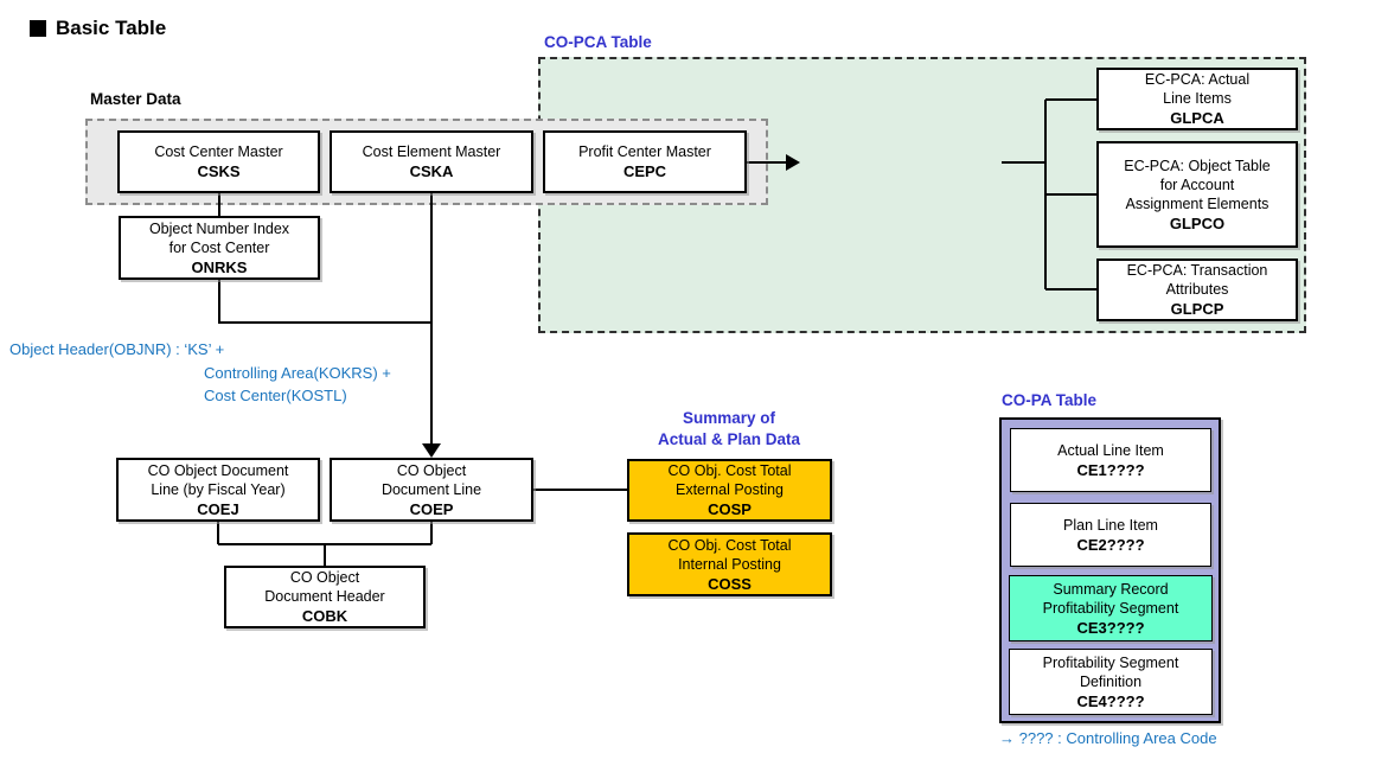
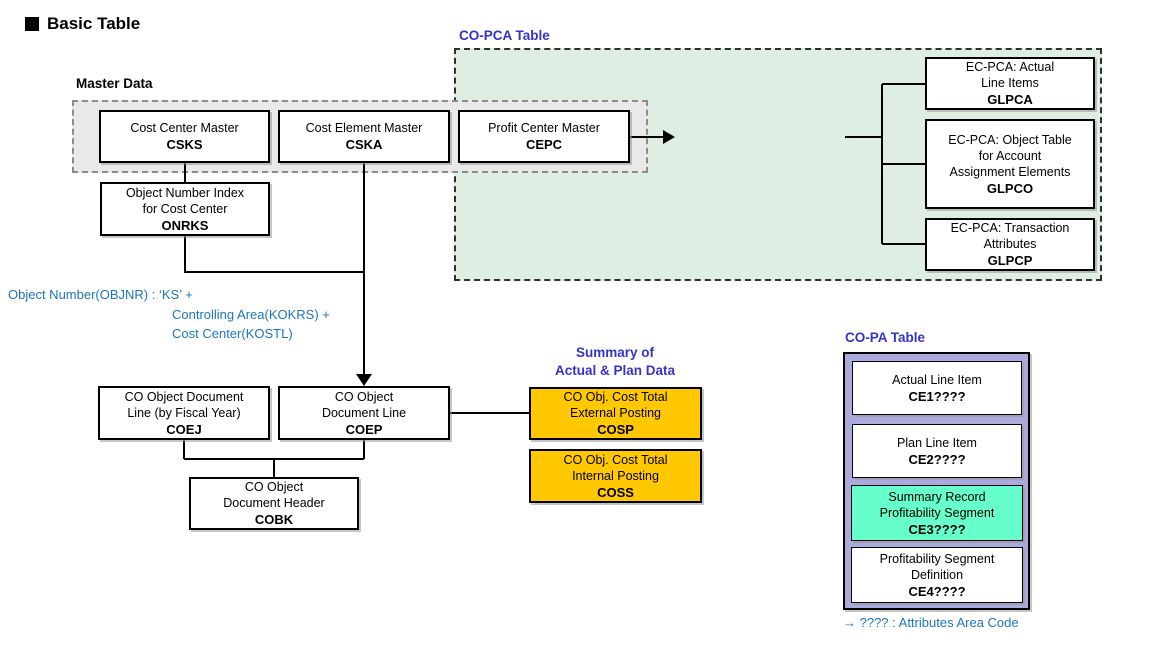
  Basic Table
  Master Data
  CO-PCA Table
  CO-PA Table
  Summary of
  Actual & Plan Data
- Object Header(OBJNR) : ‘KS’ +
+ Object Number(OBJNR) : ‘KS’ +
  Controlling Area(KOKRS) +
  Cost Center(KOSTL)
- → ???? : Controlling Area Code
+ → ???? : Attributes Area Code
  Cost Center Master
  CSKS
  Cost Element Master
  CSKA
  Profit Center Master
  CEPC
  Object Number Index
  for Cost Center
  ONRKS
  EC-PCA: Actual
  Line Items
  GLPCA
  EC-PCA: Object Table
  for Account
  Assignment Elements
  GLPCO
  EC-PCA: Transaction
  Attributes
  GLPCP
  CO Object Document
  Line (by Fiscal Year)
  COEJ
  CO Object
  Document Line
  COEP
  CO Object
  Document Header
  COBK
  CO Obj. Cost Total
  External Posting
  COSP
  CO Obj. Cost Total
  Internal Posting
  COSS
  Actual Line Item
  CE1????
  Plan Line Item
  CE2????
  Summary Record
  Profitability Segment
  CE3????
  Profitability Segment
  Definition
  CE4????
